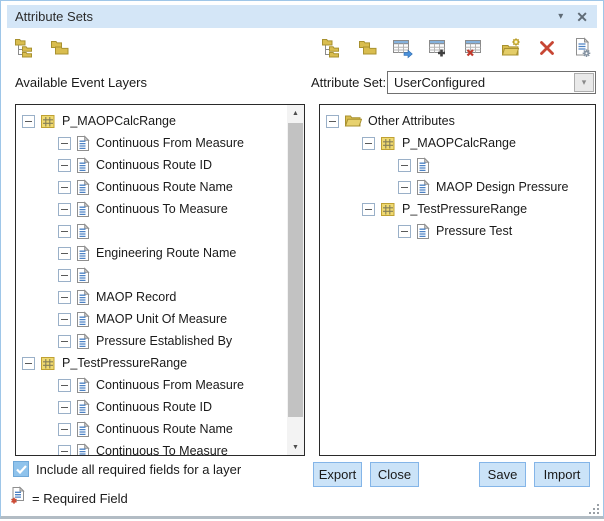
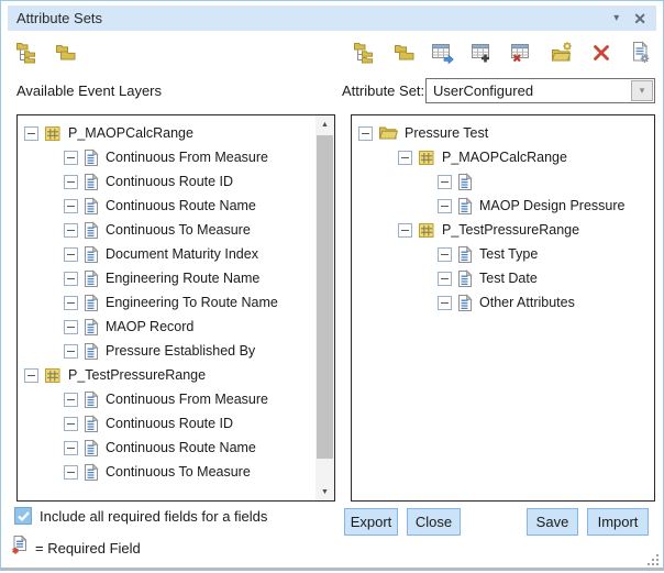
  Attribute Sets
  ▾
  ✕
  Available Event Layers
  Attribute Set:
  UserConfigured
  ▾
  P_MAOPCalcRange
  Continuous From Measure
  Continuous Route ID
  Continuous Route Name
  Continuous To Measure
+ Document Maturity Index
  Engineering Route Name
+ Engineering To Route Name
  MAOP Record
- MAOP Unit Of Measure
  Pressure Established By
  P_TestPressureRange
  Continuous From Measure
  Continuous Route ID
  Continuous Route Name
  Continuous To Measure
- Other Attributes
+ Pressure Test
  P_MAOPCalcRange
  MAOP Design Pressure
  P_TestPressureRange
+ Test Type
+ Test Date
- Pressure Test
+ Other Attributes
- Include all required fields for a layer
+ Include all required fields for a fields
  = Required Field
  Export
  Close
  Save
  Import
